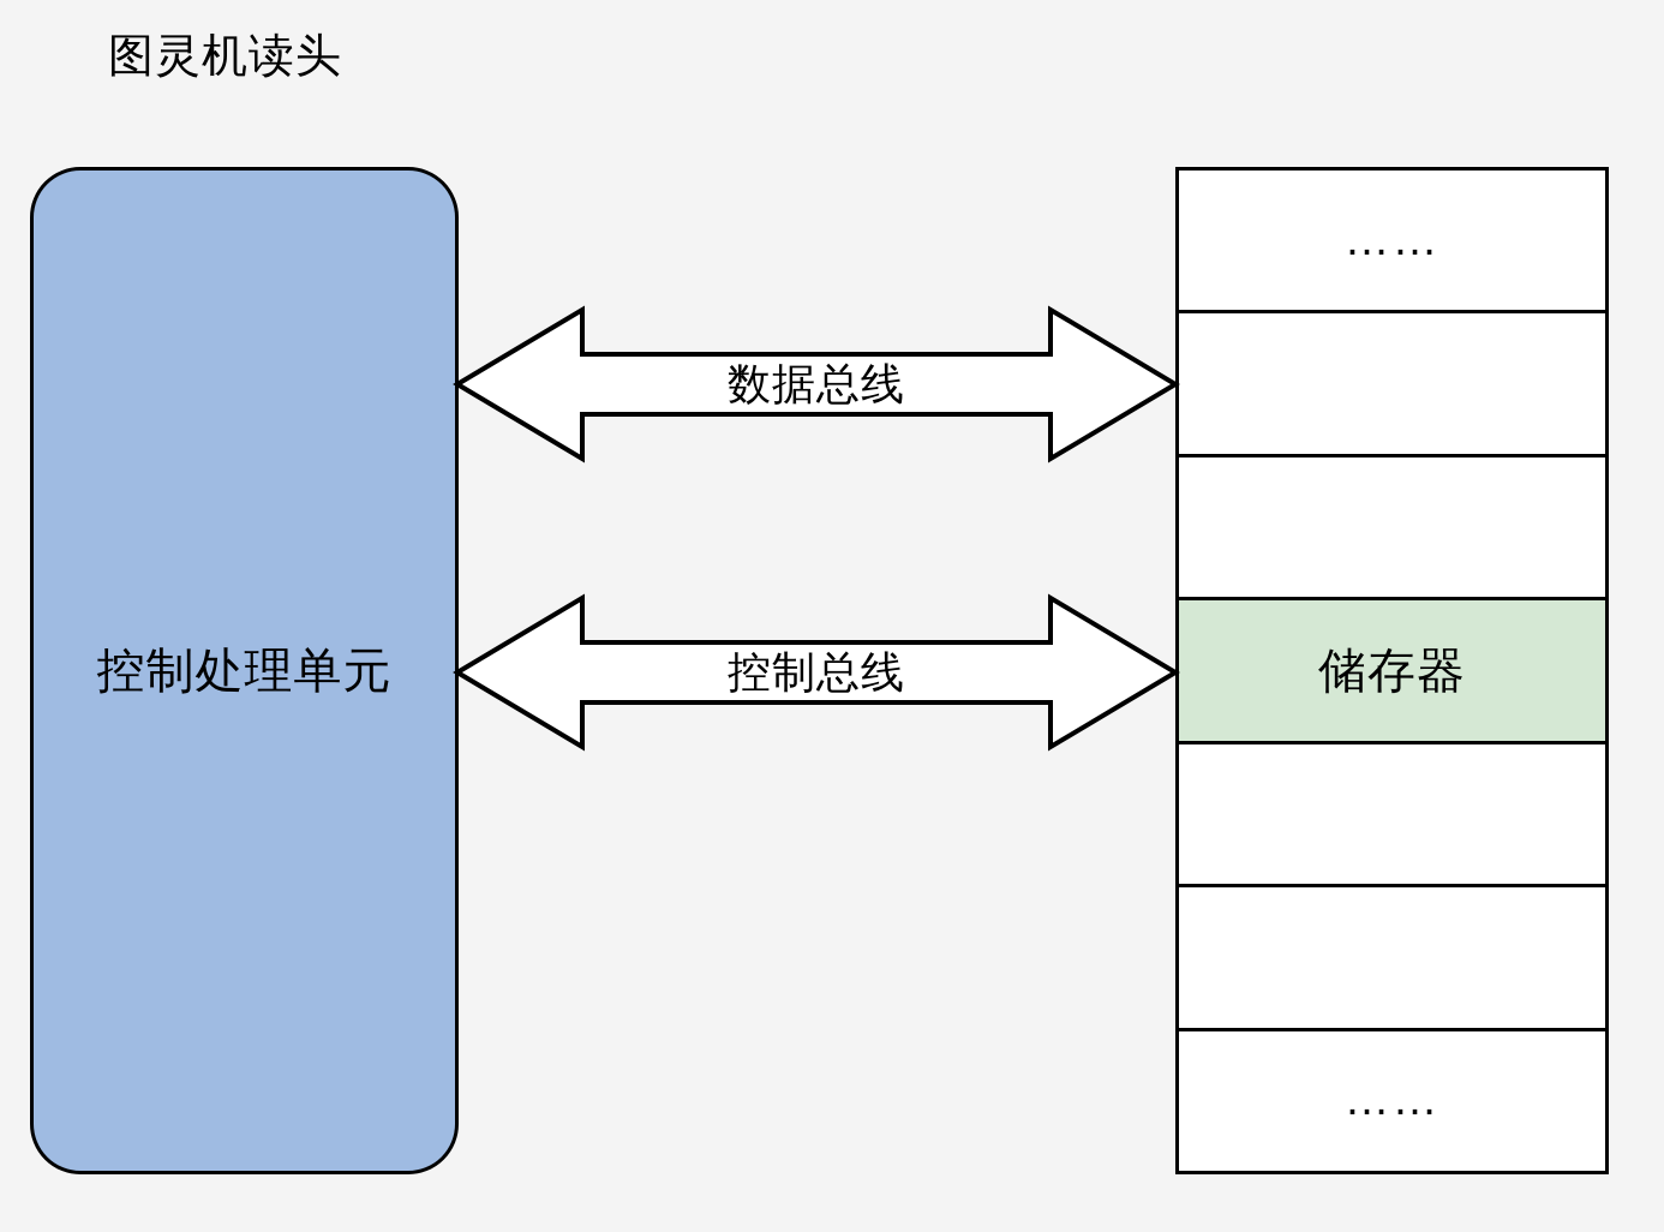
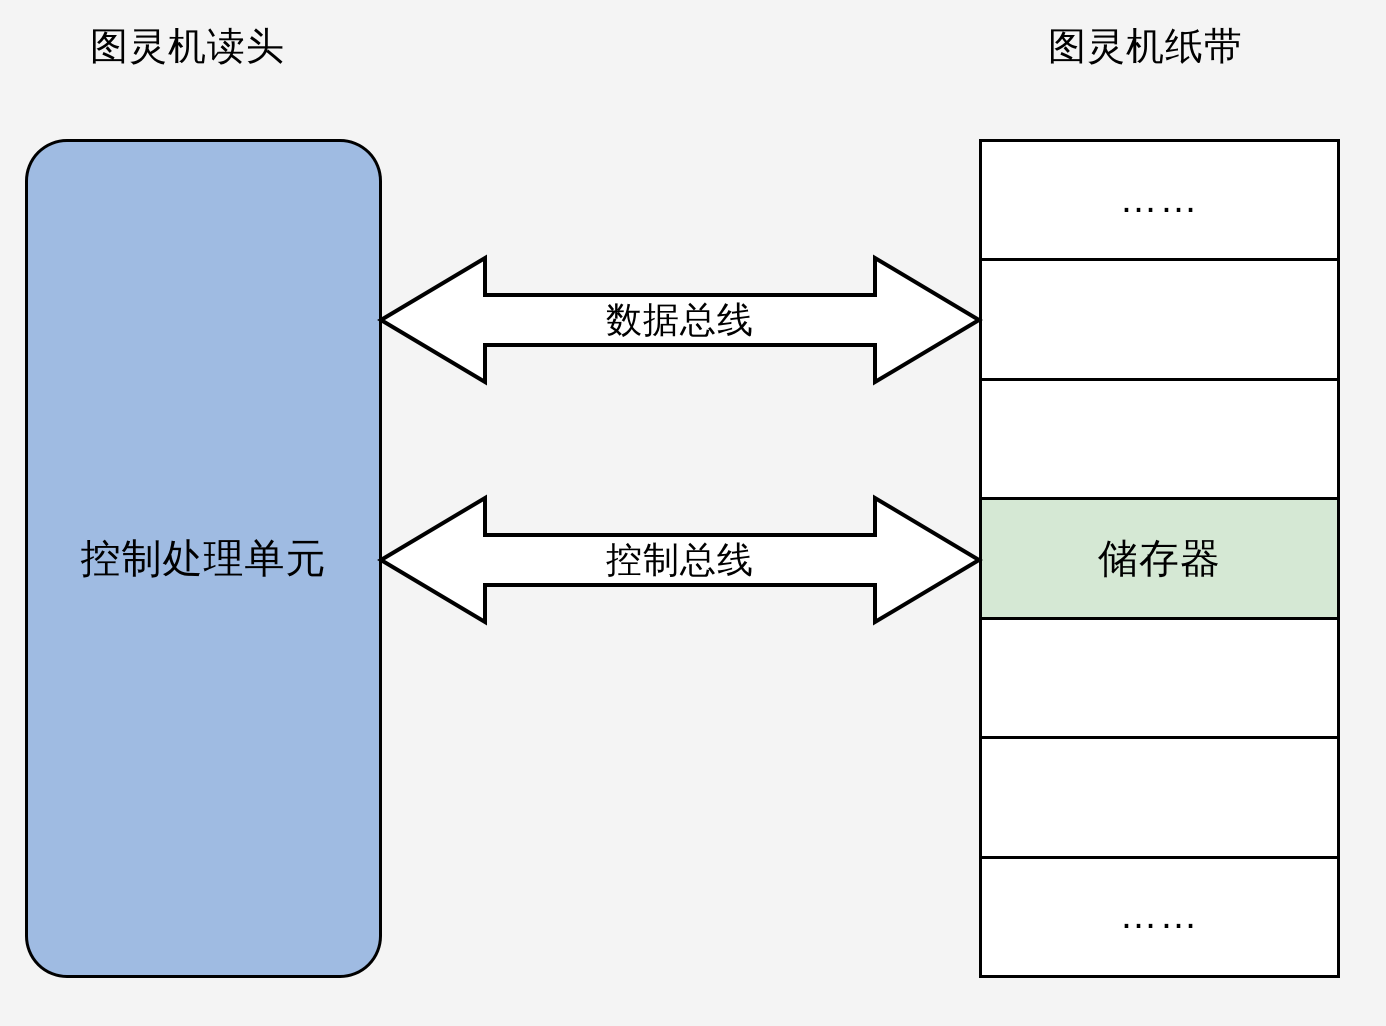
  图灵机读头
+ 图灵机纸带
  控制处理单元
  ……
  储存器
  ……
  数据总线
  控制总线
